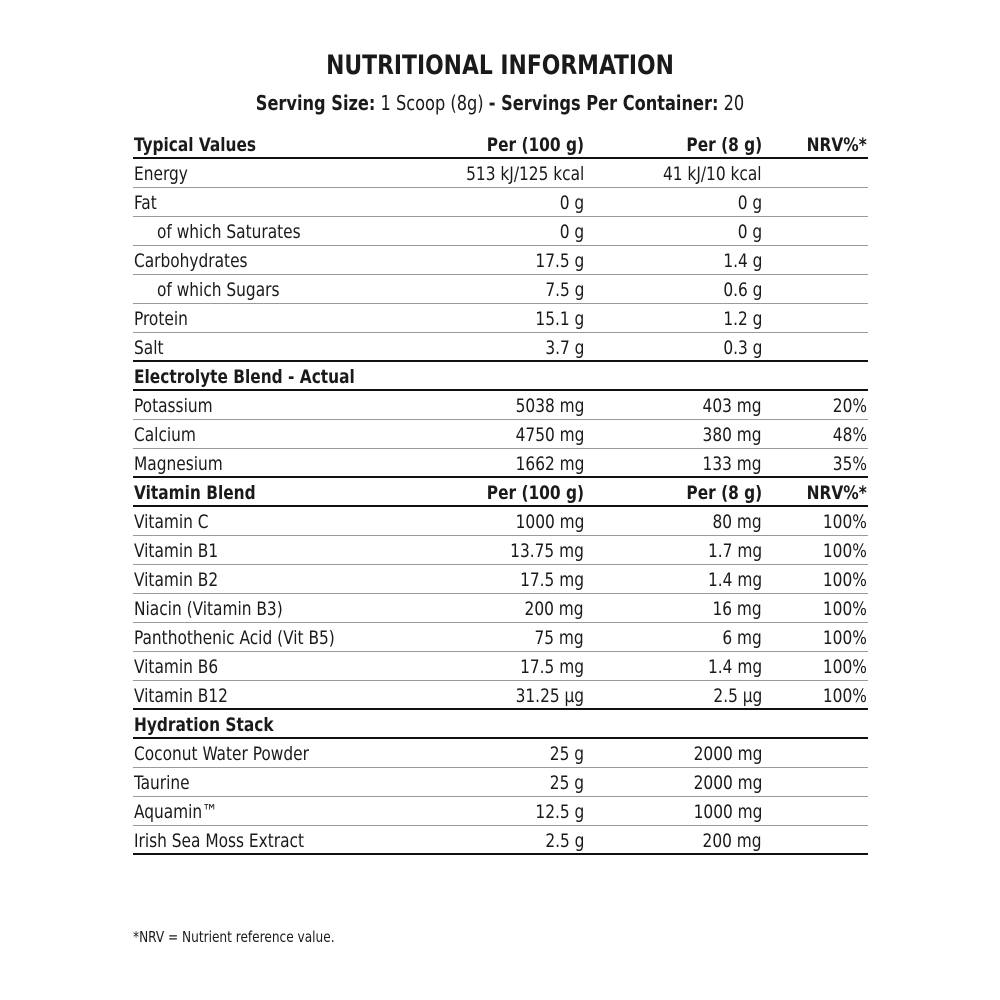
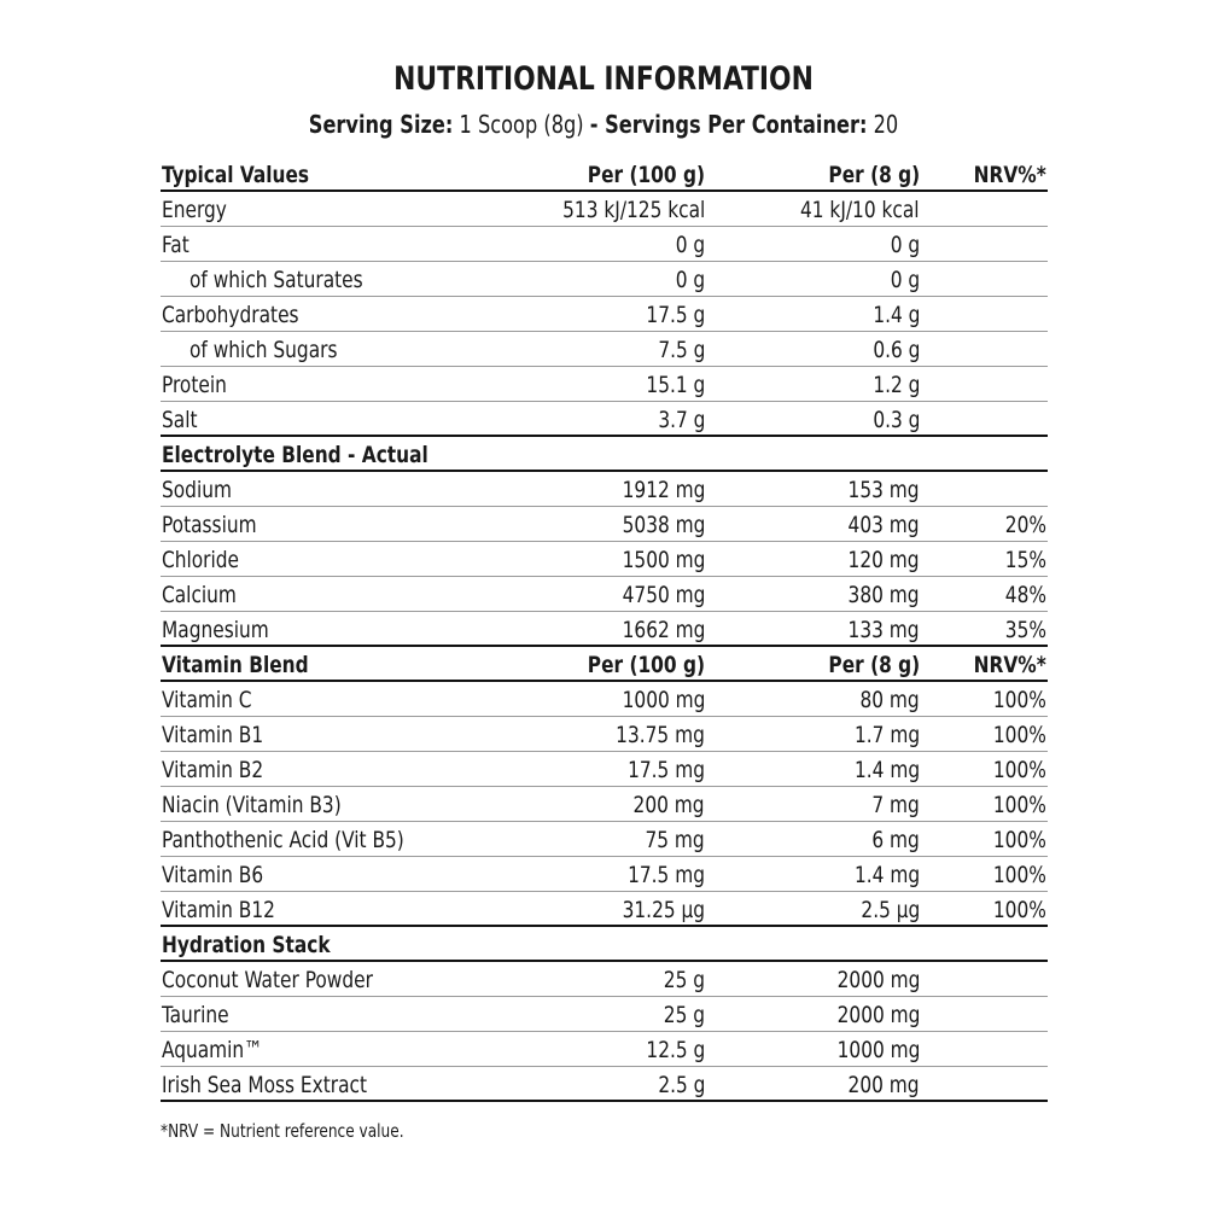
  NUTRITIONAL INFORMATION
  Serving Size: 1 Scoop (8g) - Servings Per Container: 20
  Typical Values
  Per (100 g)
  Per (8 g)
  NRV%*
  Energy
  513 kJ/125 kcal
  41 kJ/10 kcal
  Fat
  0 g
  0 g
  of which Saturates
  0 g
  0 g
  Carbohydrates
  17.5 g
  1.4 g
  of which Sugars
  7.5 g
  0.6 g
  Protein
  15.1 g
  1.2 g
  Salt
  3.7 g
  0.3 g
  Electrolyte Blend - Actual
+ Sodium
+ 1912 mg
+ 153 mg
  Potassium
  5038 mg
  403 mg
  20%
+ Chloride
+ 1500 mg
+ 120 mg
+ 15%
  Calcium
  4750 mg
  380 mg
  48%
  Magnesium
  1662 mg
  133 mg
  35%
  Vitamin Blend
  Per (100 g)
  Per (8 g)
  NRV%*
  Vitamin C
  1000 mg
  80 mg
  100%
  Vitamin B1
  13.75 mg
  1.7 mg
  100%
  Vitamin B2
  17.5 mg
  1.4 mg
  100%
  Niacin (Vitamin B3)
  200 mg
- 16 mg
+ 7 mg
  100%
  Panthothenic Acid (Vit B5)
  75 mg
  6 mg
  100%
  Vitamin B6
  17.5 mg
  1.4 mg
  100%
  Vitamin B12
  31.25 µg
  2.5 µg
  100%
  Hydration Stack
  Coconut Water Powder
  25 g
  2000 mg
  Taurine
  25 g
  2000 mg
  Aquamin™
  12.5 g
  1000 mg
  Irish Sea Moss Extract
  2.5 g
  200 mg
  *NRV = Nutrient reference value.
